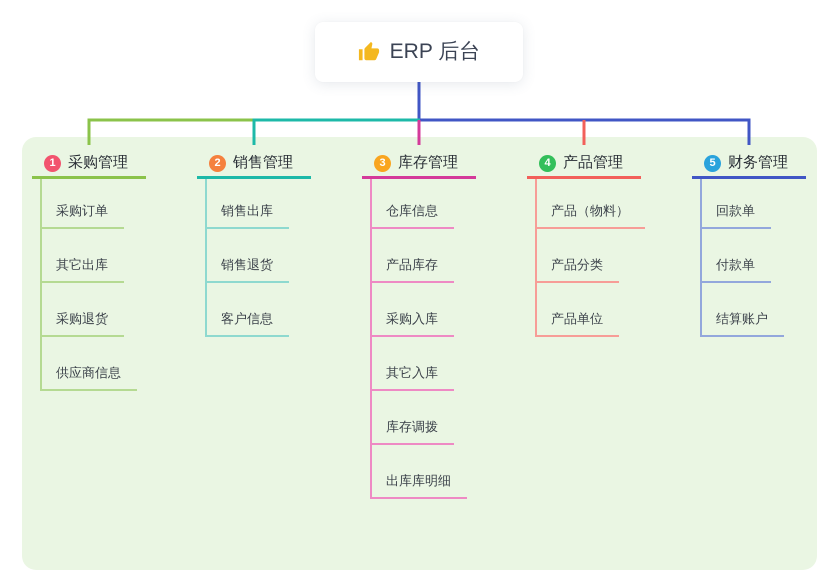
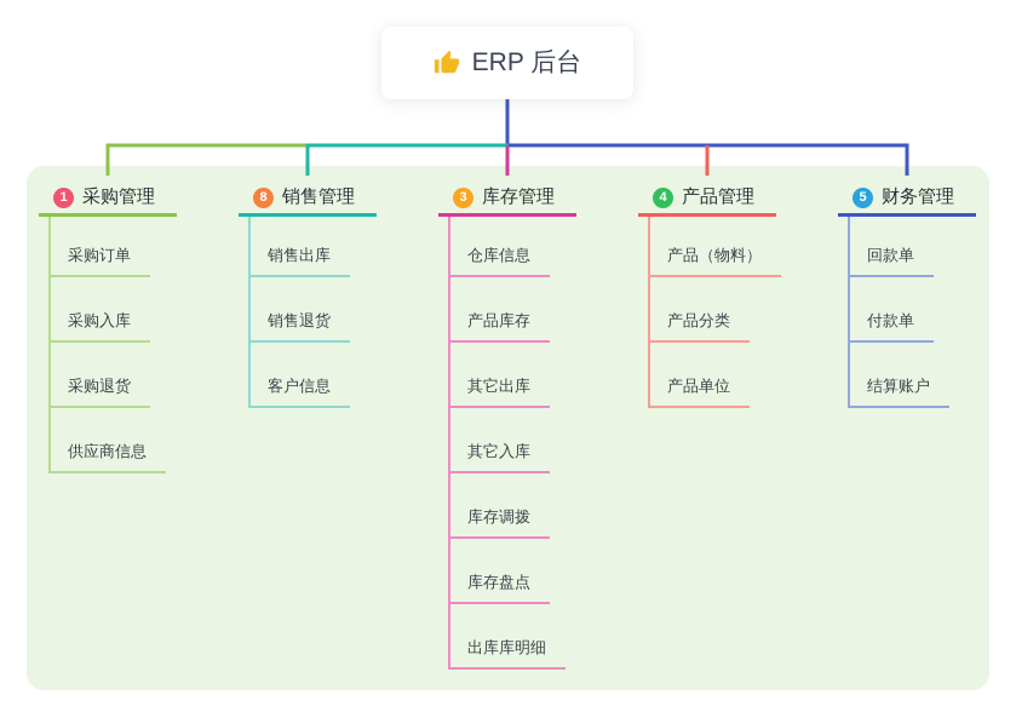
  ERP 后台
  1
  采购管理
  采购订单
- 其它出库
+ 采购入库
  采购退货
  供应商信息
- 2
+ 8
  销售管理
  销售出库
  销售退货
  客户信息
  3
  库存管理
  仓库信息
  产品库存
- 采购入库
+ 其它出库
  其它入库
  库存调拨
+ 库存盘点
  出库库明细
  4
  产品管理
  产品（物料）
  产品分类
  产品单位
  5
  财务管理
  回款单
  付款单
  结算账户
